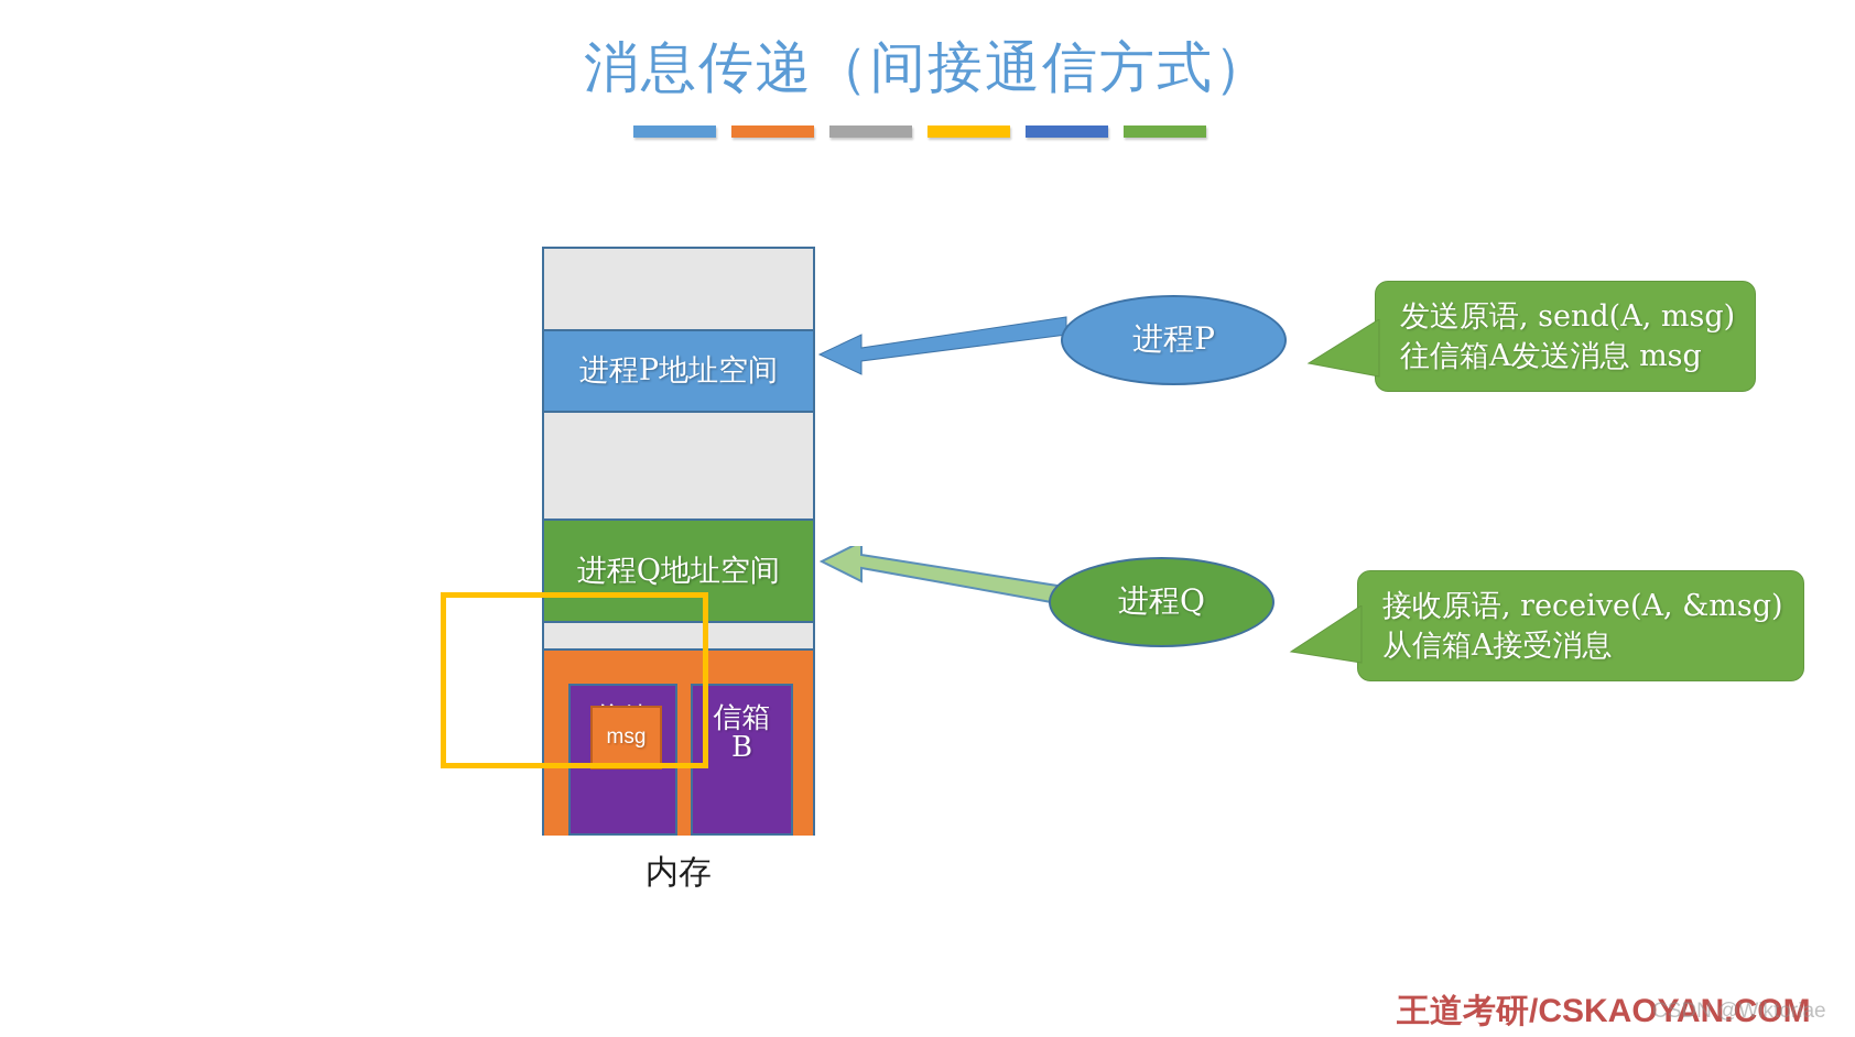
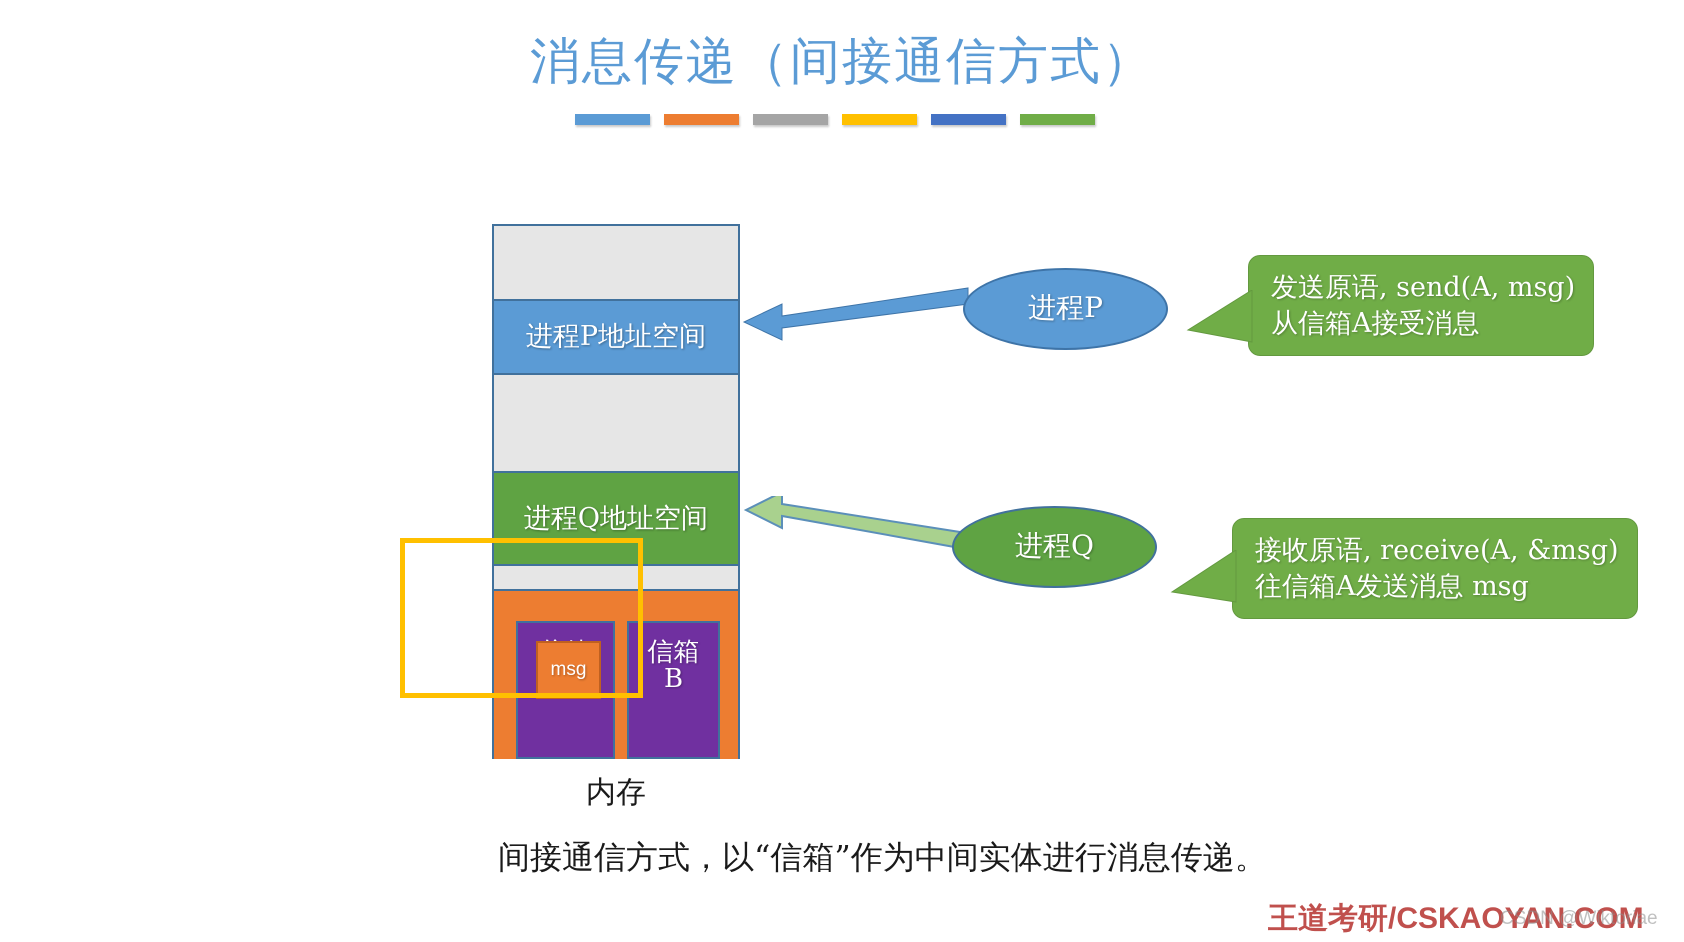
  消息传递（间接通信方式）
  进程P地址空间
  进程Q地址空间
  msg
  信箱
  B
  内存
  发送原语, send(A, msg)
- 往信箱A发送消息 msg
+ 从信箱A接受消息
  接收原语, receive(A, &msg)
- 从信箱A接受消息
+ 往信箱A发送消息 msg
  进程P
  进程Q
+ 间接通信方式，以“信箱”作为中间实体进行消息传递。
  王道考研/CSKAOYAN.COM
  CSDN @Wiktoriae
